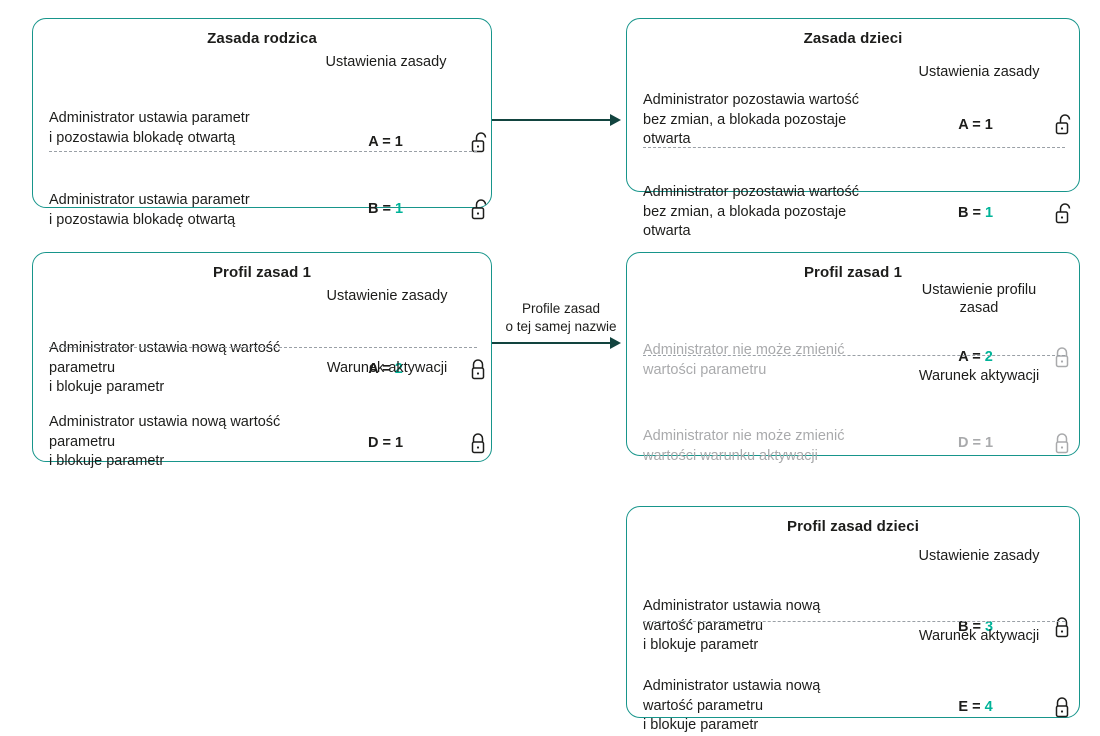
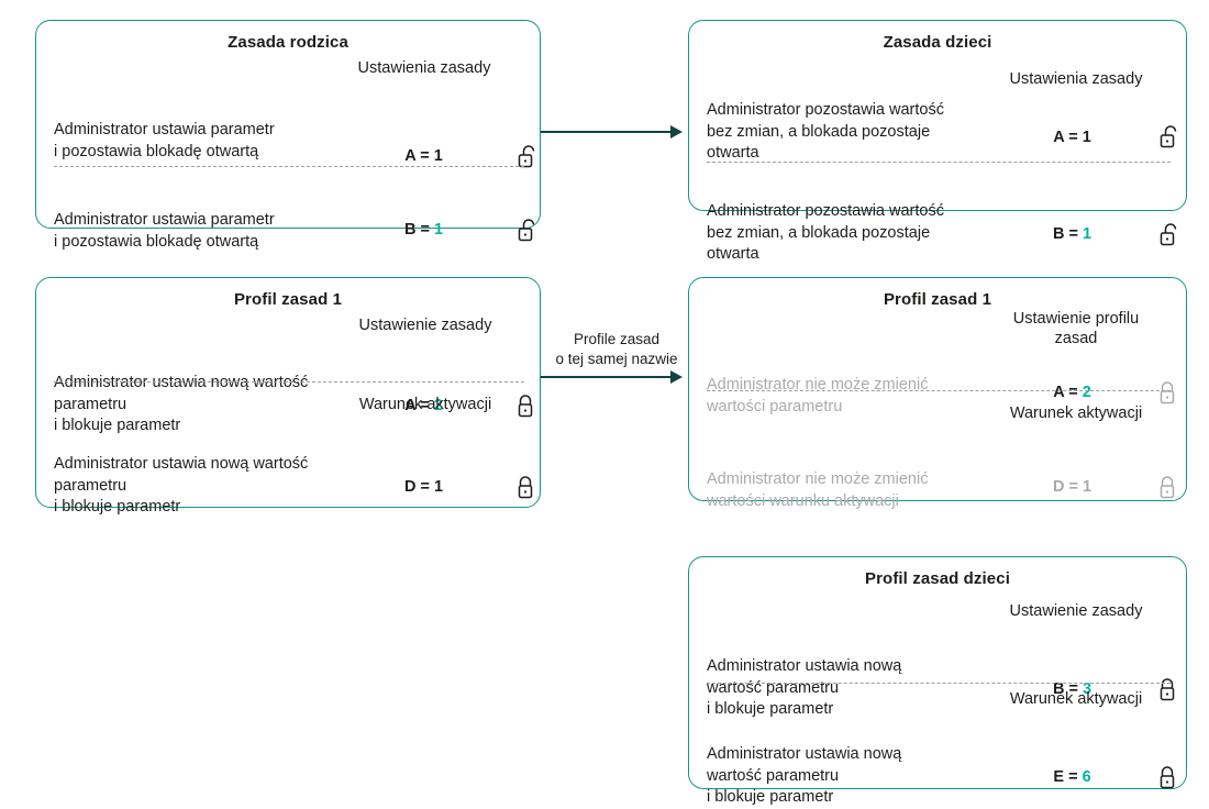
  Zasada rodzica
  Ustawienia zasady
  Administrator ustawia parametr
  i pozostawia blokadę otwartą
  A = 1
  Administrator ustawia parametr
  i pozostawia blokadę otwartą
  B = 1
  Zasada dzieci
  Ustawienia zasady
  Administrator pozostawia wartość
  bez zmian, a blokada pozostaje
  otwarta
  A = 1
  Administrator pozostawia wartość
  bez zmian, a blokada pozostaje
  otwarta
  B = 1
  Profil zasad 1
  Ustawienie zasady
  Administrator ustawia nową wartość
  parametru
  i blokuje parametr
  A = 2
  Warunek aktywacji
  Administrator ustawia nową wartość
  parametru
  i blokuje parametr
  D = 1
  Profile zasad
  o tej samej nazwie
  Profil zasad 1
  Ustawienie profilu
  zasad
  Administrator nie może zmienić
  wartości parametru
  A = 2
  Warunek aktywacji
  Administrator nie może zmienić
  wartości warunku aktywacji
  D = 1
  Profil zasad dzieci
  Ustawienie zasady
  Administrator ustawia nową
  wartość parametru
  i blokuje parametr
  B = 3
  Warunek aktywacji
  Administrator ustawia nową
  wartość parametru
  i blokuje parametr
- E = 4
+ E = 6
